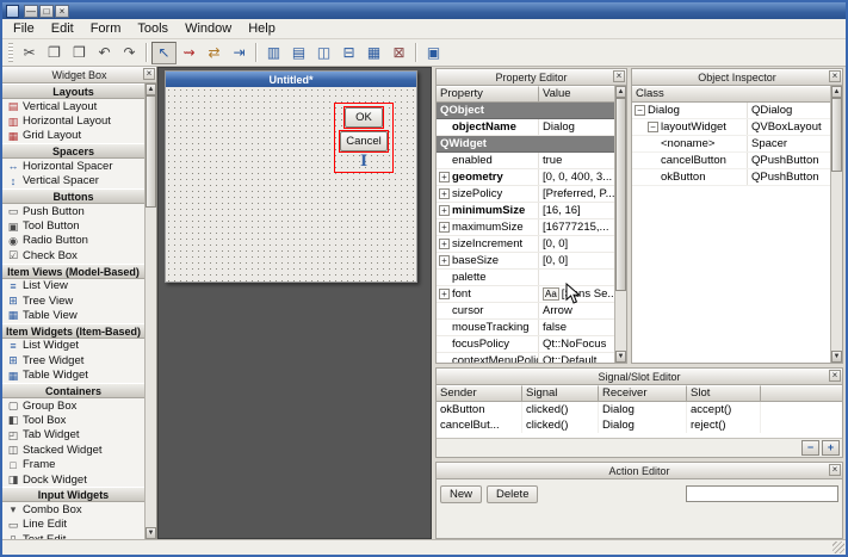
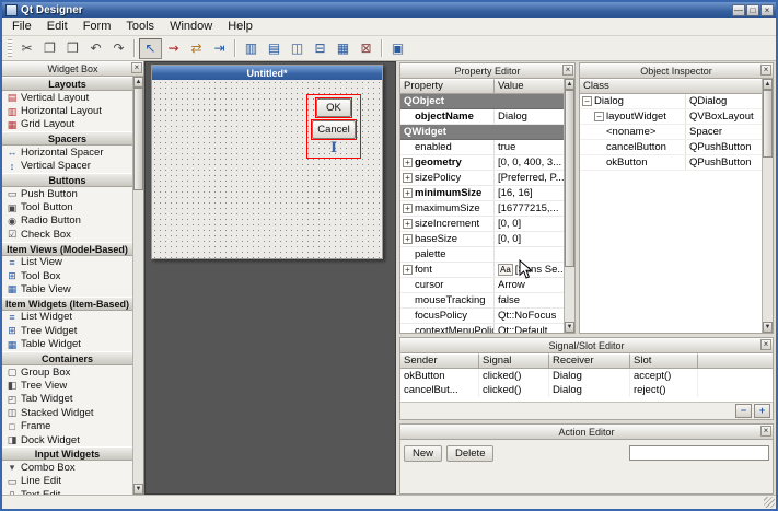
+ Qt Designer
  —
  □
  ×
  File
  Edit
  Form
  Tools
  Window
  Help
  ✂
  ❐
  ❒
  ↶
  ↷
  ↖
  ⇝
  ⇄
  ⇥
  ▥
  ▤
  ◫
  ⊟
  ▦
  ⊠
  ▣
  Widget Box
  ×
  Layouts
  ▤
  Vertical Layout
  ▥
  Horizontal Layout
  ▦
  Grid Layout
  Spacers
  ↔
  Horizontal Spacer
  ↕
  Vertical Spacer
  Buttons
  ▭
  Push Button
  ▣
  Tool Button
  ◉
  Radio Button
  ☑
  Check Box
  Item Views (Model-Based)
  ≡
  List View
  ⊞
- Tree View
+ Tool Box
  ▦
  Table View
  Item Widgets (Item-Based)
  ≡
  List Widget
  ⊞
  Tree Widget
  ▦
  Table Widget
  Containers
  ▢
  Group Box
  ◧
- Tool Box
+ Tree View
  ◰
  Tab Widget
  ◫
  Stacked Widget
  □
  Frame
  ◨
  Dock Widget
  Input Widgets
  ▾
  Combo Box
  ▭
  Line Edit
  Untitled*
  OK
  Cancel
  I
  Property Editor
  ×
  Property
  Value
  QObject
  objectName
  Dialog
  QWidget
  enabled
  true
  +
  geometry
  [0, 0, 400, 3...
  +
  sizePolicy
  [Preferred, P..
  +
  minimumSize
  [16, 16]
  +
  maximumSize
  [16777215,...
  +
  sizeIncrement
  [0, 0]
  +
  baseSize
  [0, 0]
  palette
  +
  font
  Aa
  [ns Se..
  cursor
  Arrow
  mouseTracking
  false
  focusPolicy
  Qt::NoFocus
  contextMenuPoli
  Qt::Default...
  Object Inspector
  ×
  Class
  −
  Dialog
  QDialog
  −
  layoutWidget
  QVBoxLayout
  <noname>
  Spacer
  cancelButton
  QPushButton
  okButton
  QPushButton
  Signal/Slot Editor
  ×
  Sender
  Signal
  Receiver
  Slot
  okButton
  clicked()
  Dialog
  accept()
  cancelBut...
  clicked()
  Dialog
  reject()
  −
  +
  Action Editor
  ×
  New
  Delete
